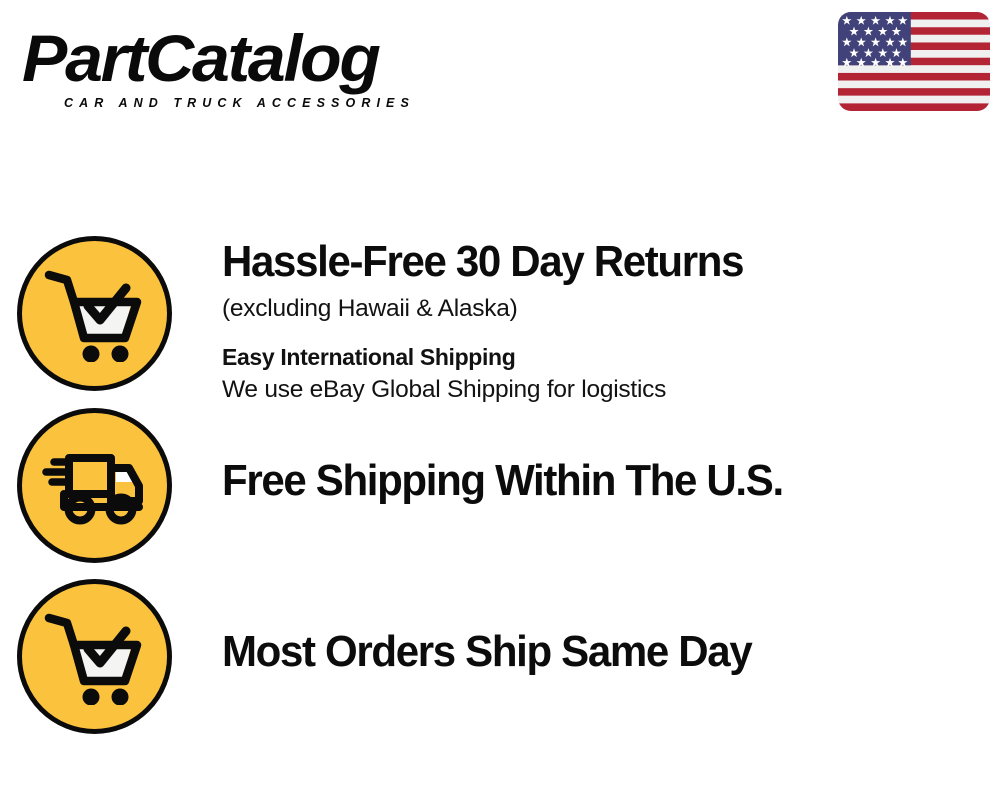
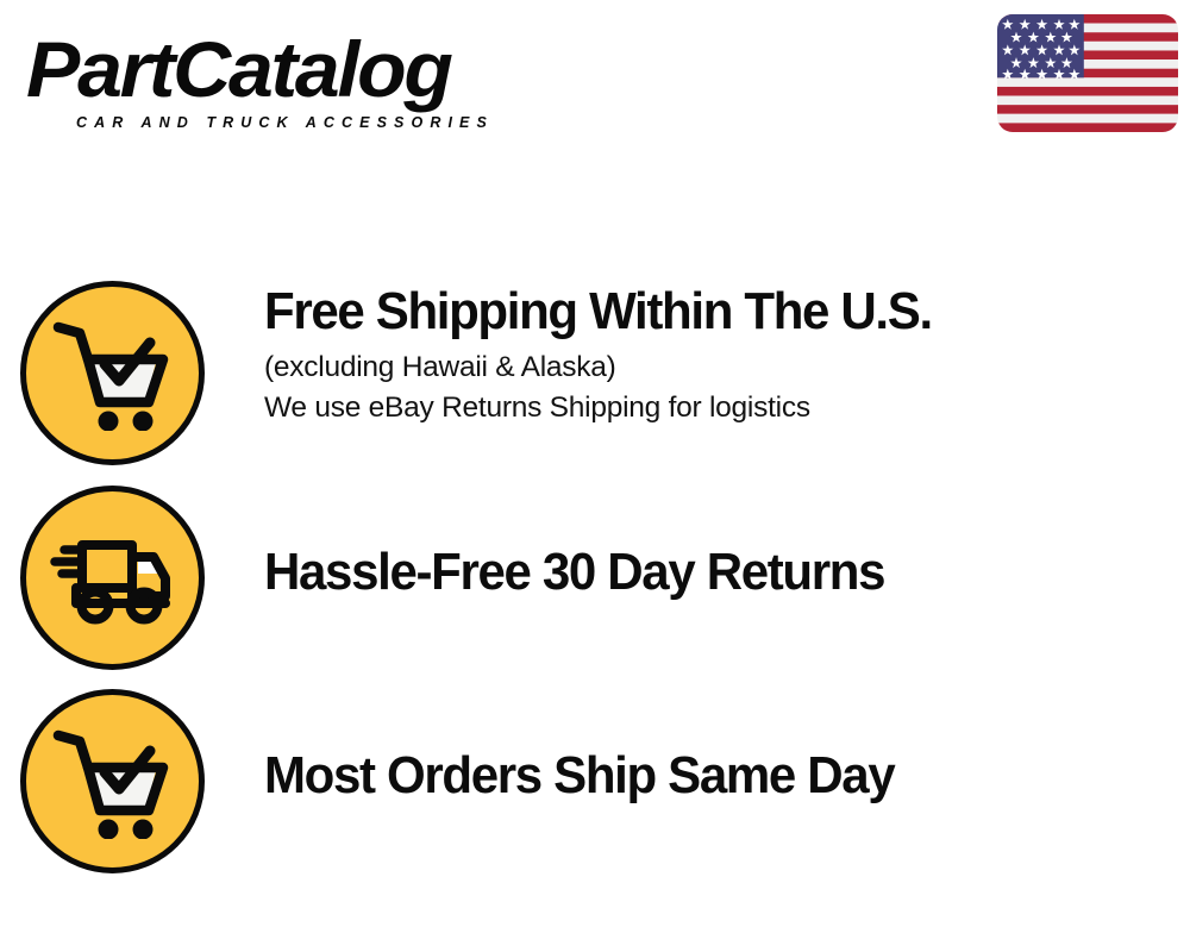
  PartCatalog
  CAR AND TRUCK ACCESSORIES
- Hassle-Free 30 Day Returns
+ Free Shipping Within The U.S.
  (excluding Hawaii & Alaska)
- Easy International Shipping
- We use eBay Global Shipping for logistics
+ We use eBay Returns Shipping for logistics
- Free Shipping Within The U.S.
+ Hassle-Free 30 Day Returns
  Most Orders Ship Same Day
